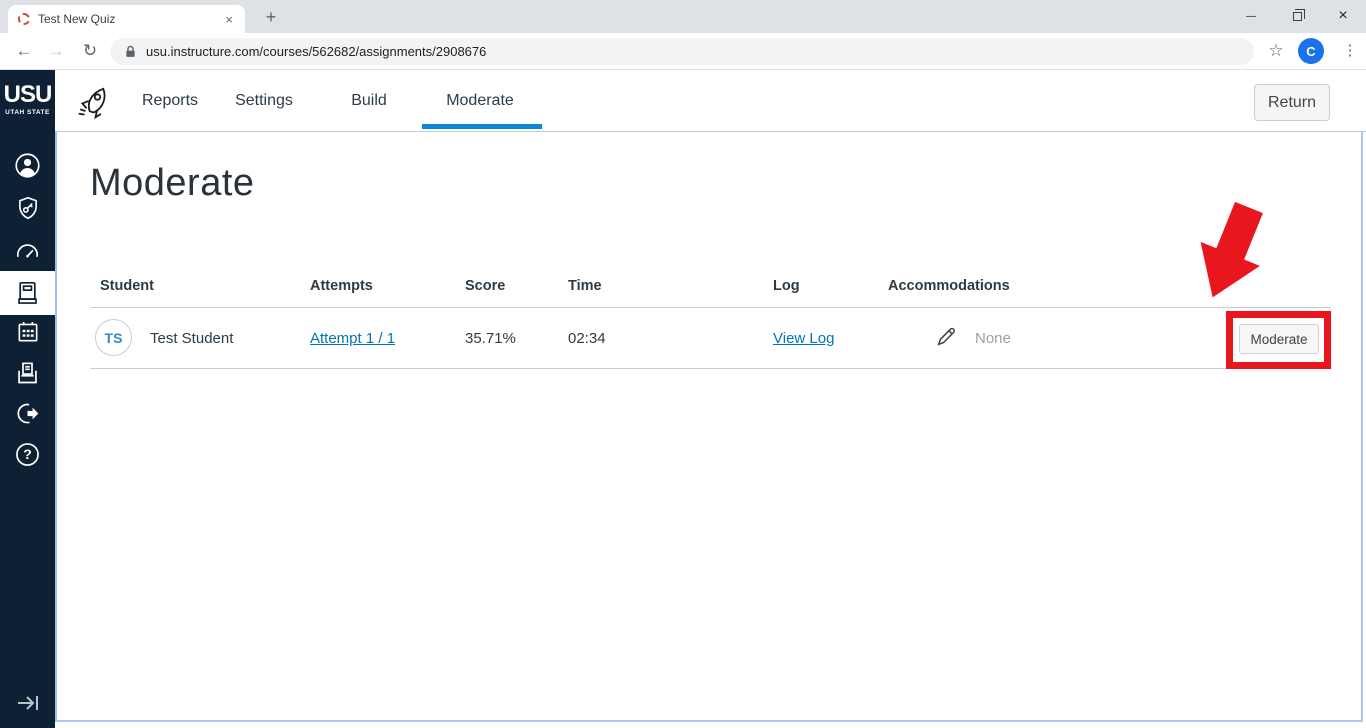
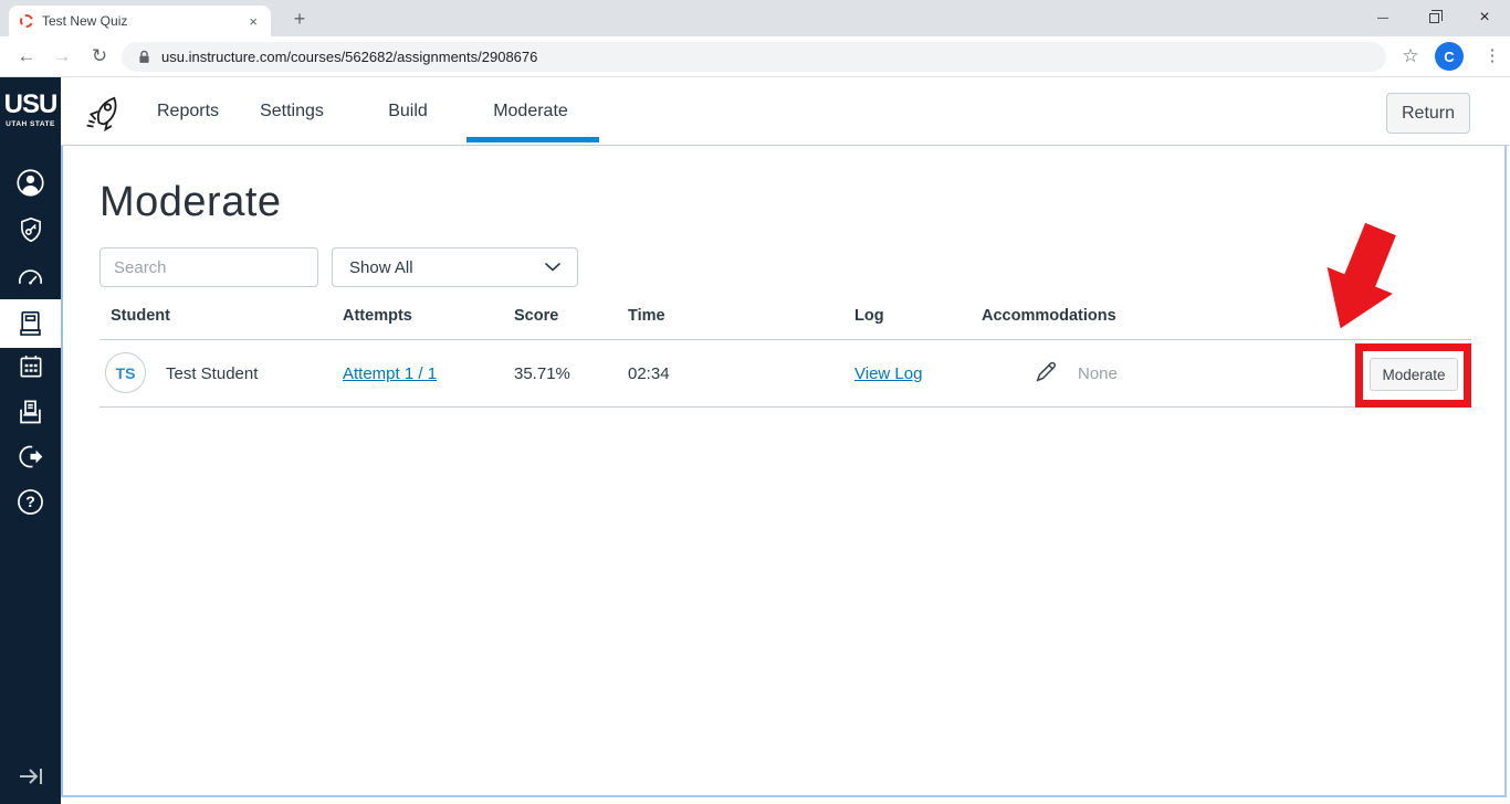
  Test New Quiz
  ×
  +
  —
  ×
  ←
  →
  ↻
  usu.instructure.com/courses/562682/assignments/2908676
  ☆
  C
  ⋮
  USU
  ?
  Reports
  Settings
  Build
  Moderate
  Return
  Moderate
+ Search
+ Show All
  Student
  Attempts
  Score
  Time
  Log
  Accommodations
  TS
  Test Student
  Attempt 1 / 1
  35.71%
  02:34
  View Log
  None
  Moderate
